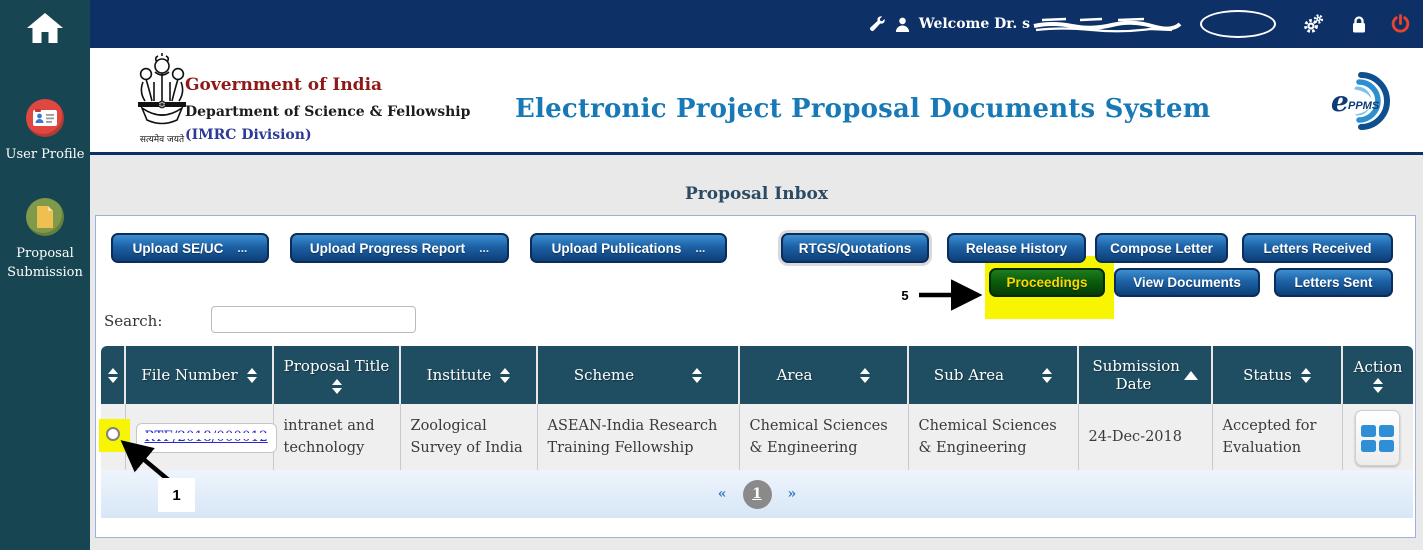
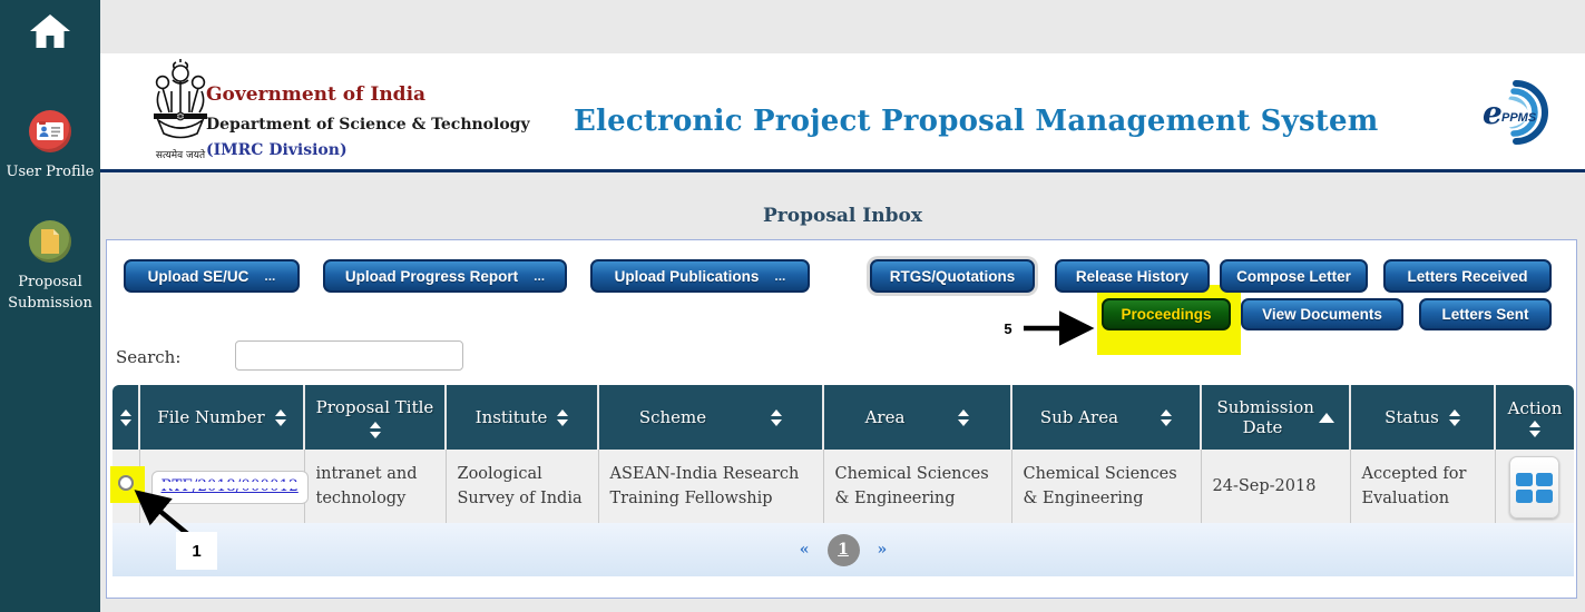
- Welcome Dr. s
  सत्यमेव जयते
  Government of India
- Department of Science & Fellowship
+ Department of Science & Technology
  (IMRC Division)
- Electronic Project Proposal Documents System
+ Electronic Project Proposal Management System
  e
  PPMS
  User Profile
  Proposal Submission
  Proposal Inbox
  Upload SE/UC
  ...
  Upload Progress Report
  ...
  Upload Publications
  ...
  RTGS/Quotations
  Release History
  Compose Letter
  Letters Received
  Proceedings
  View Documents
  Letters Sent
  Search:
  	File Number	Proposal Title	Institute	Scheme	Area	Sub Area	Submissio Date	Status	Action
- 		intranet and technology	Zoological Survey of India	ASEAN-India Research Training Fellowship	Chemical Sciences & Engineering	Chemical Sciences & Engineering	24-Dec-2018	Accepted for Evaluation
+ 		intranet and technology	Zoological Survey of India	ASEAN-India Research Training Fellowship	Chemical Sciences & Engineering	Chemical Sciences & Engineering	24-Sep-2018	Accepted for Evaluation
  «
  1
  »
  1
  5
